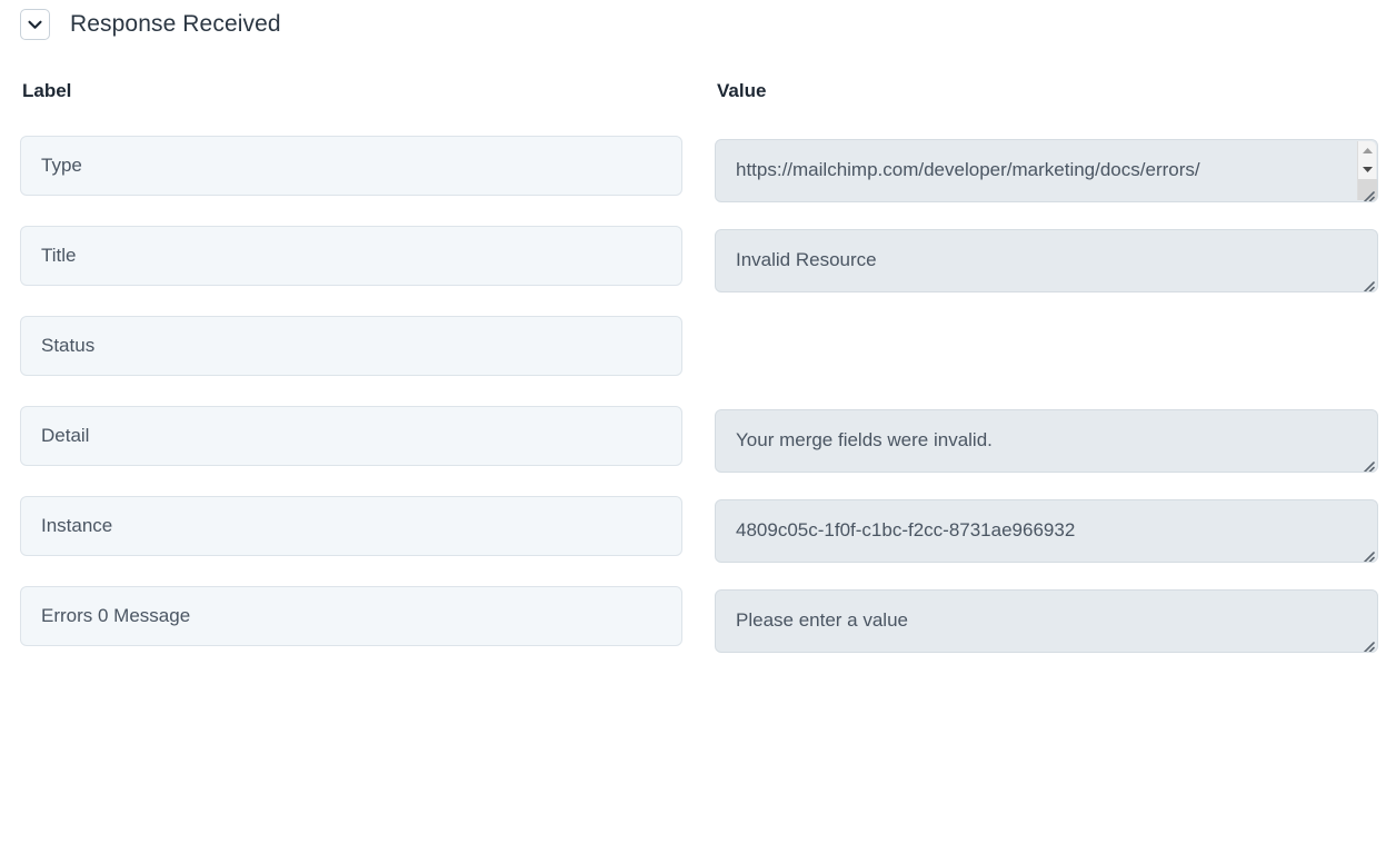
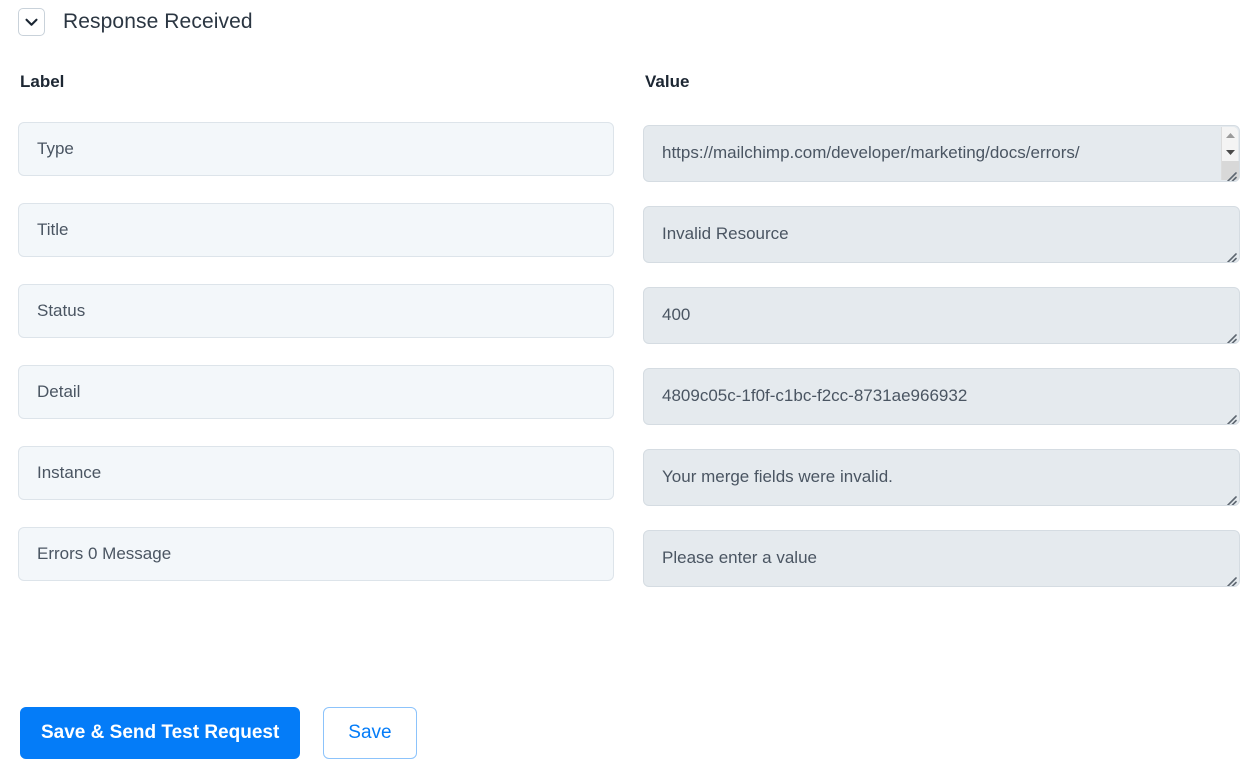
  Response Received
  Label
  Value
  Type
  https://mailchimp.com/developer/marketing/docs/errors/
  Title
  Invalid Resource
  Status
+ 400
  Detail
- Your merge fields were invalid.
+ 4809c05c-1f0f-c1bc-f2cc-8731ae966932
  Instance
- 4809c05c-1f0f-c1bc-f2cc-8731ae966932
+ Your merge fields were invalid.
  Errors 0 Message
  Please enter a value
+ Save & Send Test Request
+ Save
